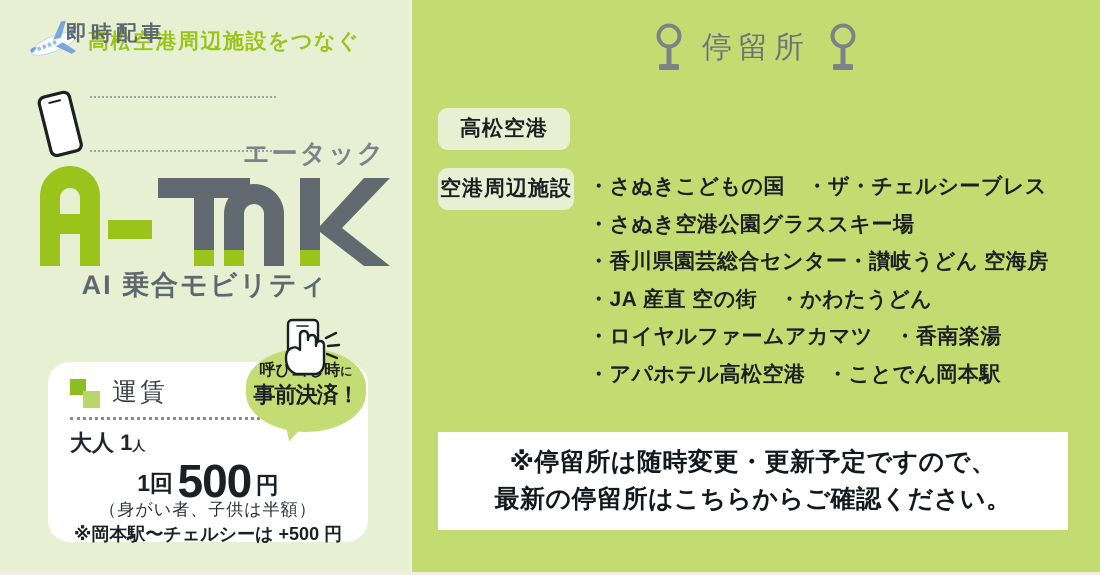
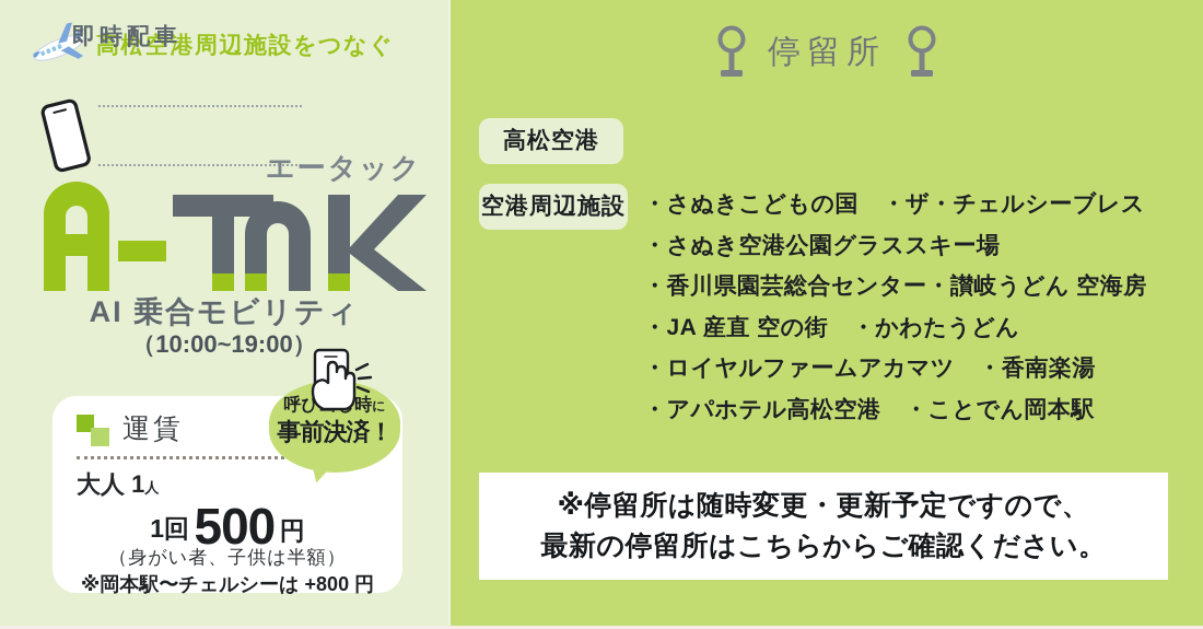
  高松空港周辺施設をつなぐ
  即時配車
  エータック
  AI 乗合モビリティ
+ （10:00~19:00）
  運賃
  大人 1人
  1回 500 円
  （身がい者、子供は半額）
- ※岡本駅〜チェルシーは +500 円
+ ※岡本駅〜チェルシーは +800 円
  事前決済！
  停留所
  高松空港
  空港周辺施設
  ・さぬきこどもの国 ・ザ・チェルシーブレス
  ・さぬき空港公園グラススキー場
  ・香川県園芸総合センター・讃岐うどん 空海房
  ・JA 産直 空の街 ・かわたうどん
  ・ロイヤルファームアカマツ ・香南楽湯
  ・アパホテル高松空港 ・ことでん岡本駅
  ※停留所は随時変更・更新予定ですので、
  最新の停留所はこちらからご確認ください。
